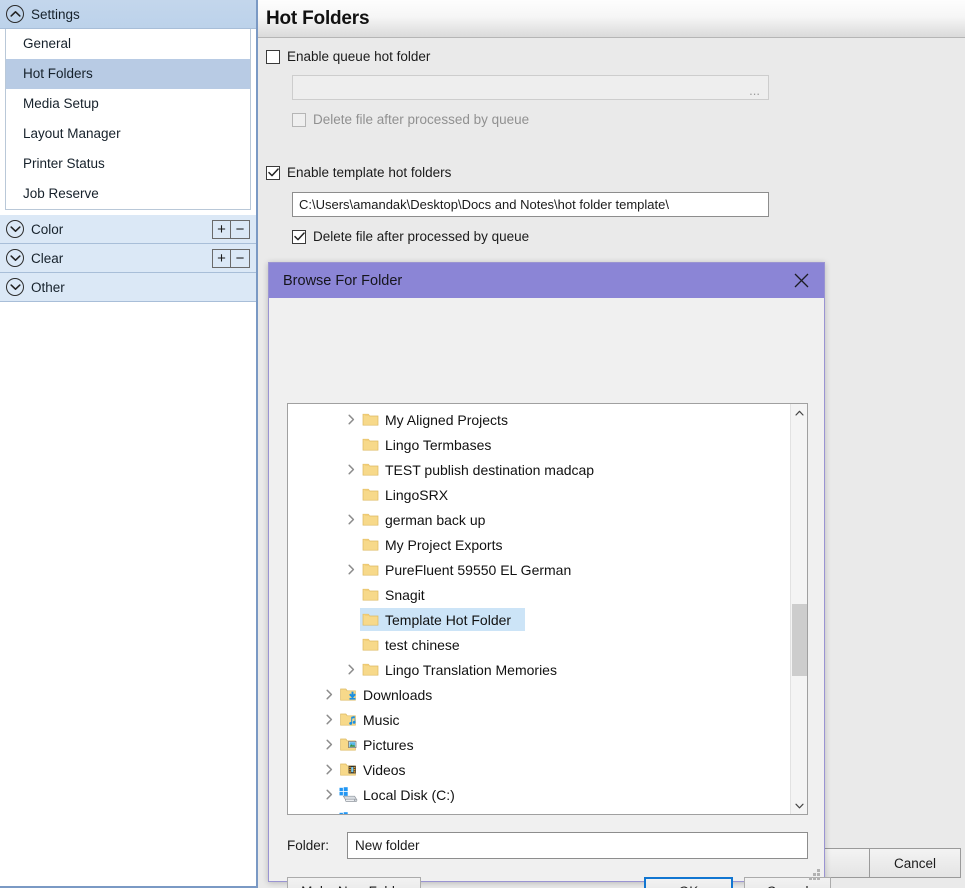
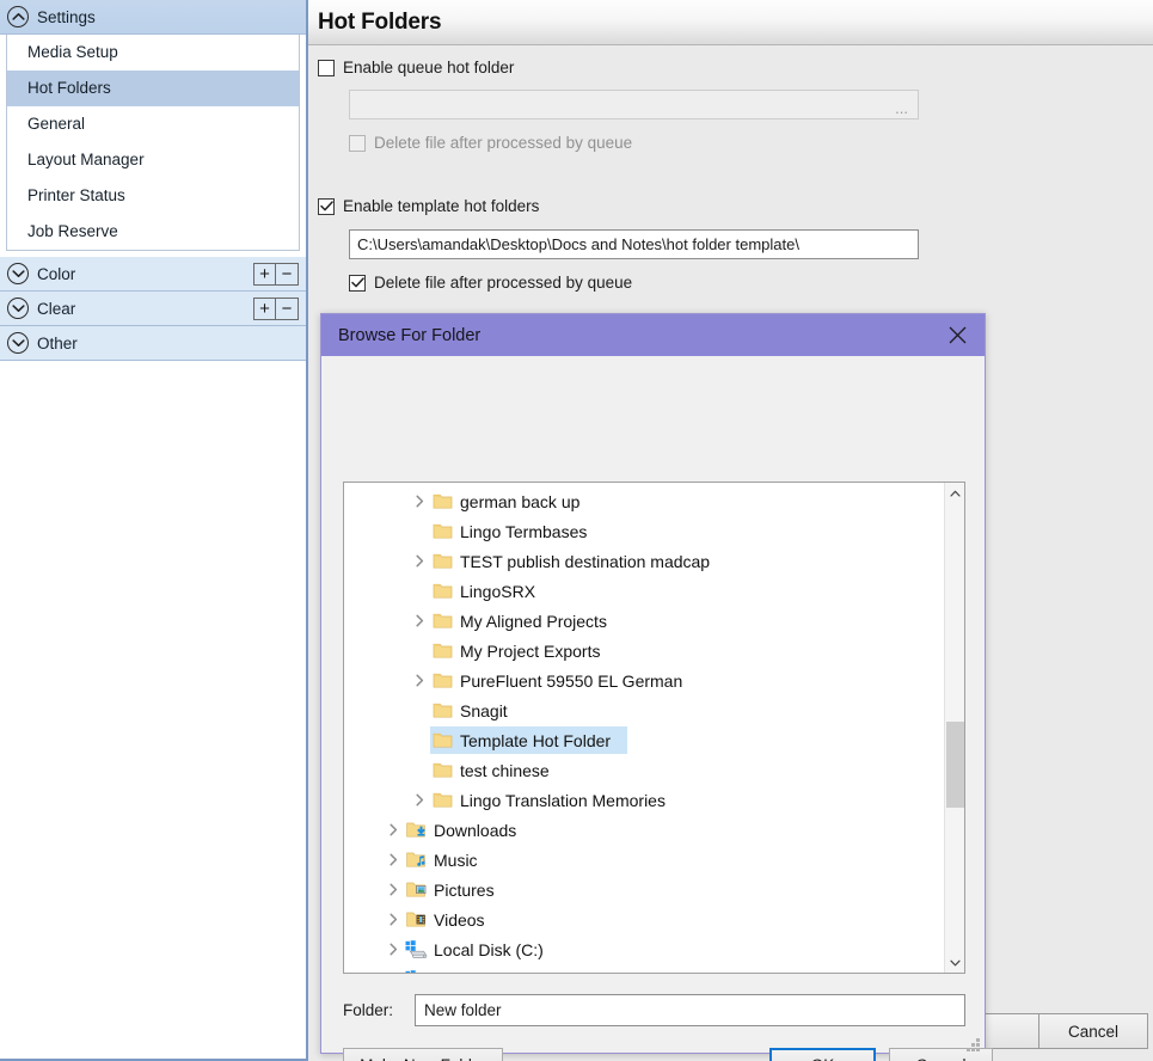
  Settings
- General
+ Media Setup
  Hot Folders
- Media Setup
+ General
  Layout Manager
  Printer Status
  Job Reserve
  Color
  +
  −
  Clear
  +
  −
  Other
  Hot Folders
  Enable queue hot folder
  ...
  Delete file after processed by queue
  Enable template hot folders
  C:\Users\amandak\Desktop\Docs and Notes\hot folder template\
  Delete file after processed by queue
  Cancel
  Browse For Folder
- My Aligned Projects
+ german back up
  Lingo Termbases
  TEST publish destination madcap
  LingoSRX
- german back up
+ My Aligned Projects
  My Project Exports
  PureFluent 59550 EL German
  Snagit
  Template Hot Folder
  test chinese
  Lingo Translation Memories
  Downloads
  Music
  Pictures
  Videos
  Local Disk (C:)
  Folder:
  New folder
